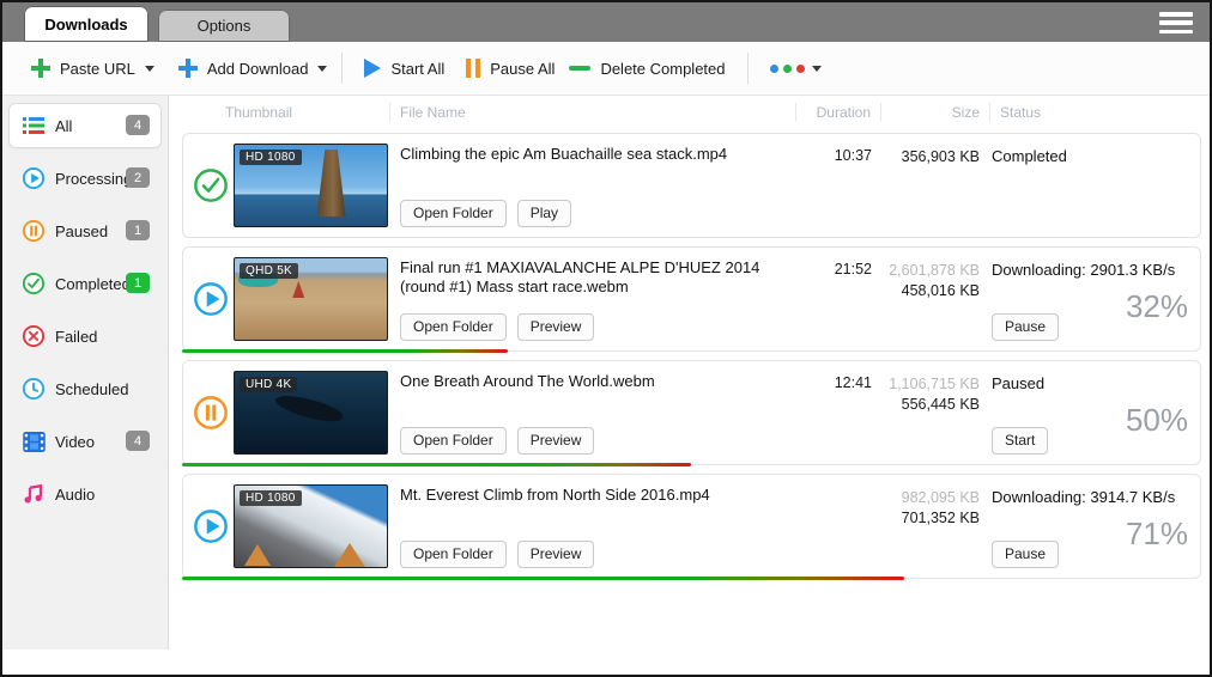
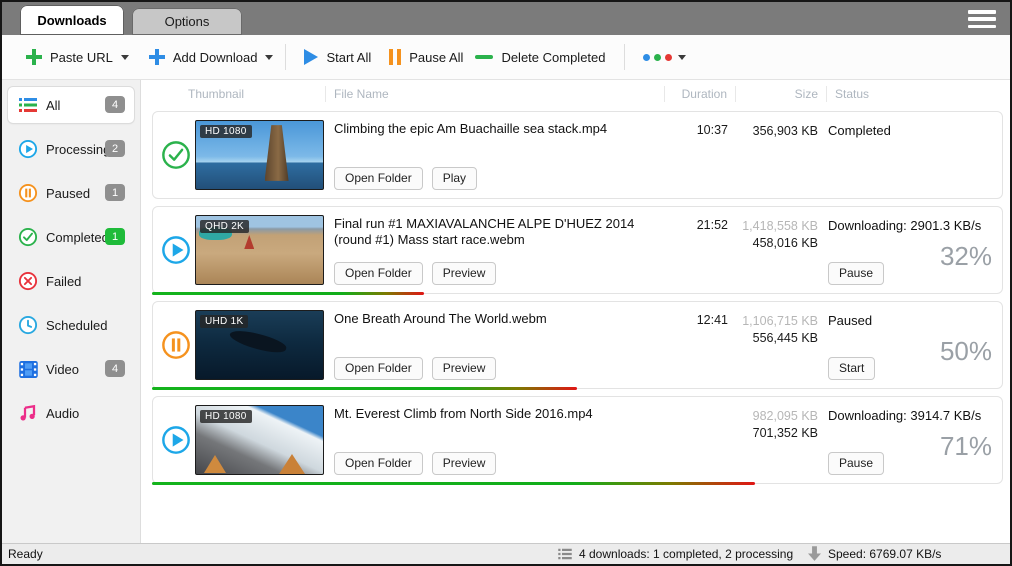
  Downloads
  Options
  Paste URL
  Add Download
  Start All
  Pause All
  Delete Completed
  All
  4
  Processin
  2
  Paused
  1
  Complete
  1
  Failed
  Scheduled
  Video
  4
  Audio
  Thumbnail
  File Name
  Duration
  Size
  Status
  HD 1080
  Climbing the epic Am Buachaille sea stack.mp4
  Open Folder
  Play
  10:37
  356,903 KB
  Completed
- QHD 5K
+ QHD 2K
  Final run #1 MAXIAVALANCHE ALPE D'HUEZ 2014 (round #1) Mass start race.webm
  Open Folder
  Preview
  21:52
- 2,601,878 KB
+ 1,418,558 KB
  458,016 KB
  Downloading: 2901.3 KB/s
  32%
  Pause
- UHD 4K
+ UHD 1K
  One Breath Around The World.webm
  Open Folder
  Preview
  12:41
  1,106,715 KB
  556,445 KB
  Paused
  50%
  Start
  HD 1080
  Mt. Everest Climb from North Side 2016.mp4
  Open Folder
  Preview
  982,095 KB
  701,352 KB
  Downloading: 3914.7 KB/s
  71%
  Pause
+ Ready
+ 4 downloads: 1 completed, 2 processing
+ Speed: 6769.07 KB/s
